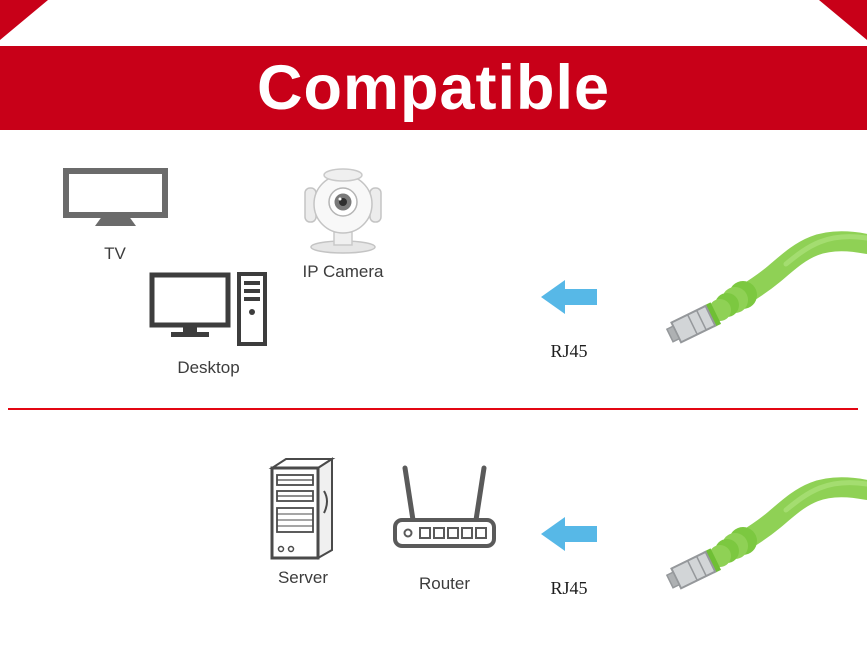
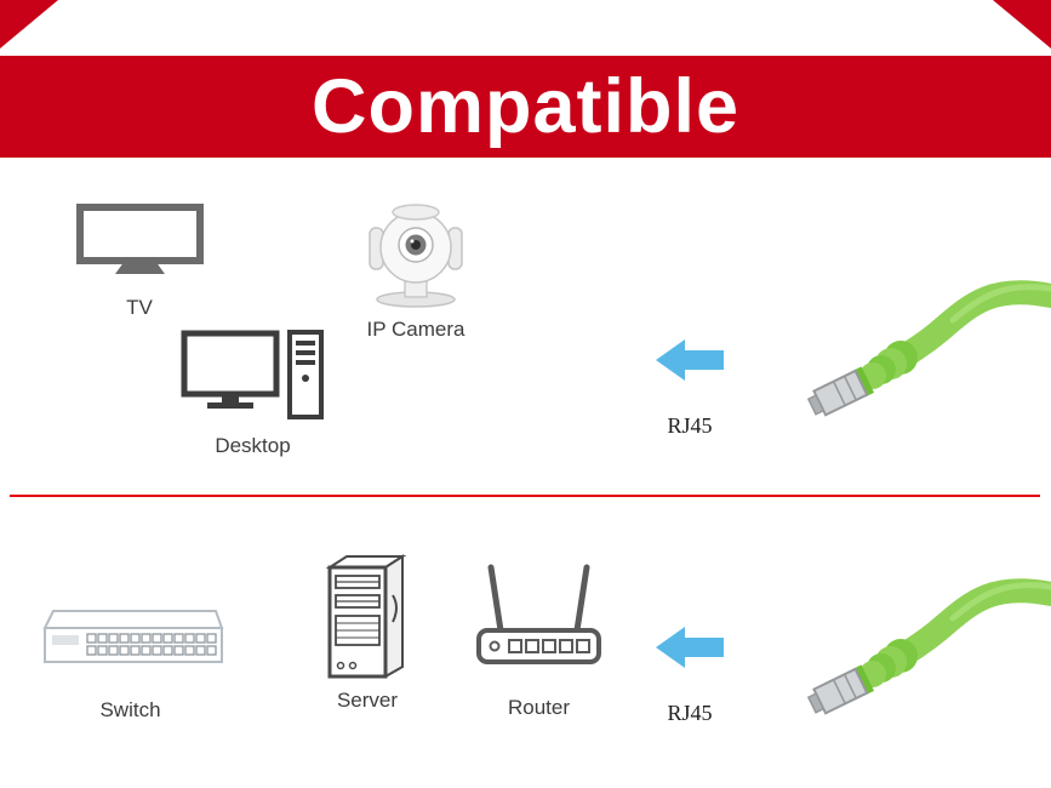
  Compatible
  TV
  IP Camera
  Desktop
  RJ45
+ Switch
  Server
  Router
  RJ45
